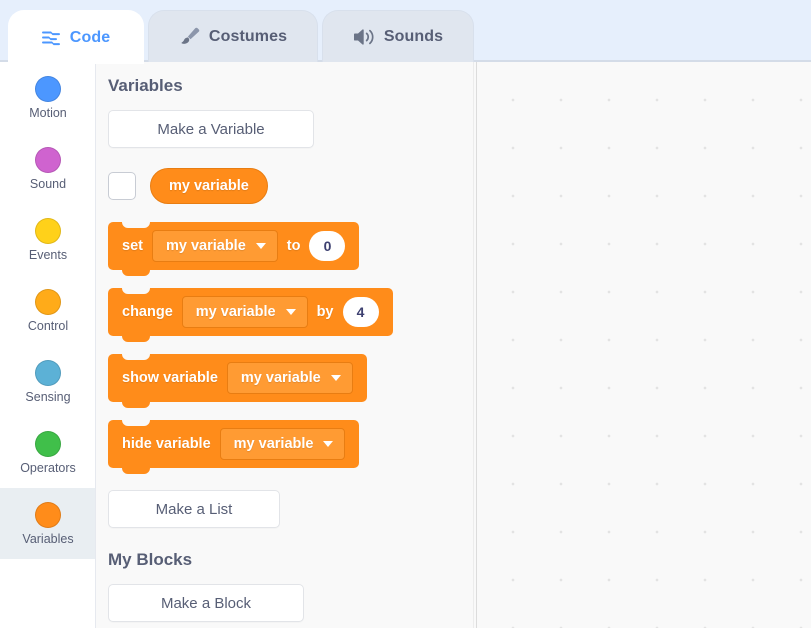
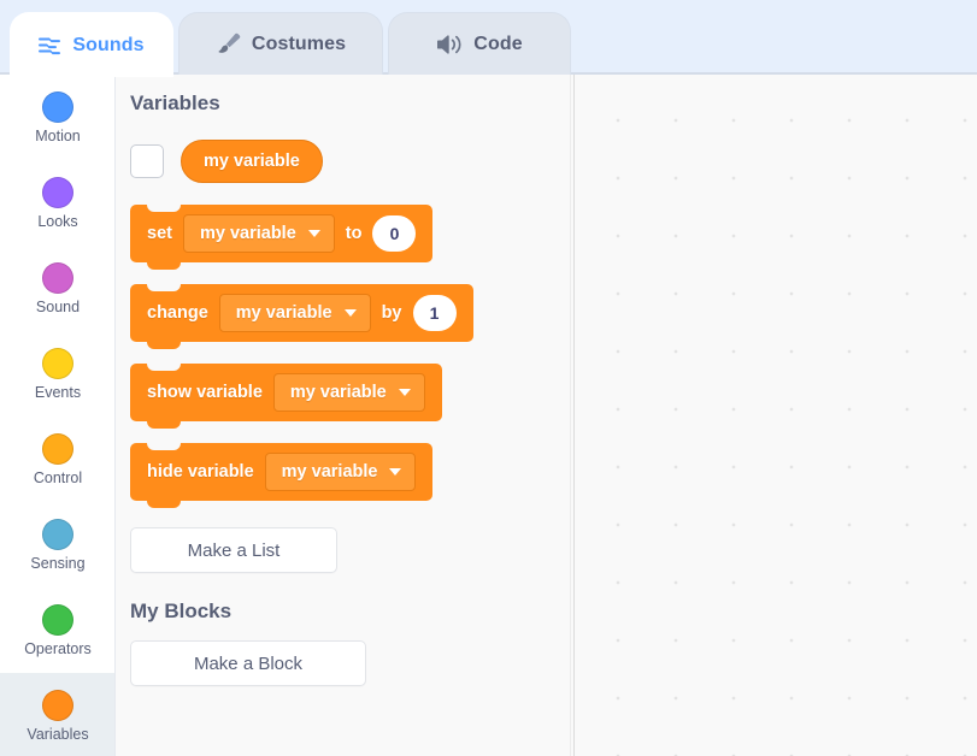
- Code
+ Sounds
  Costumes
- Sounds
+ Code
  Motion
+ Looks
  Sound
  Events
  Control
  Sensing
  Operators
  Variables
  Variables
- Make a Variable
  my variable
  set
  my variable
  to
  0
  change
  my variable
  by
- 4
+ 1
  show variable
  my variable
  hide variable
  my variable
  Make a List
  My Blocks
  Make a Block
